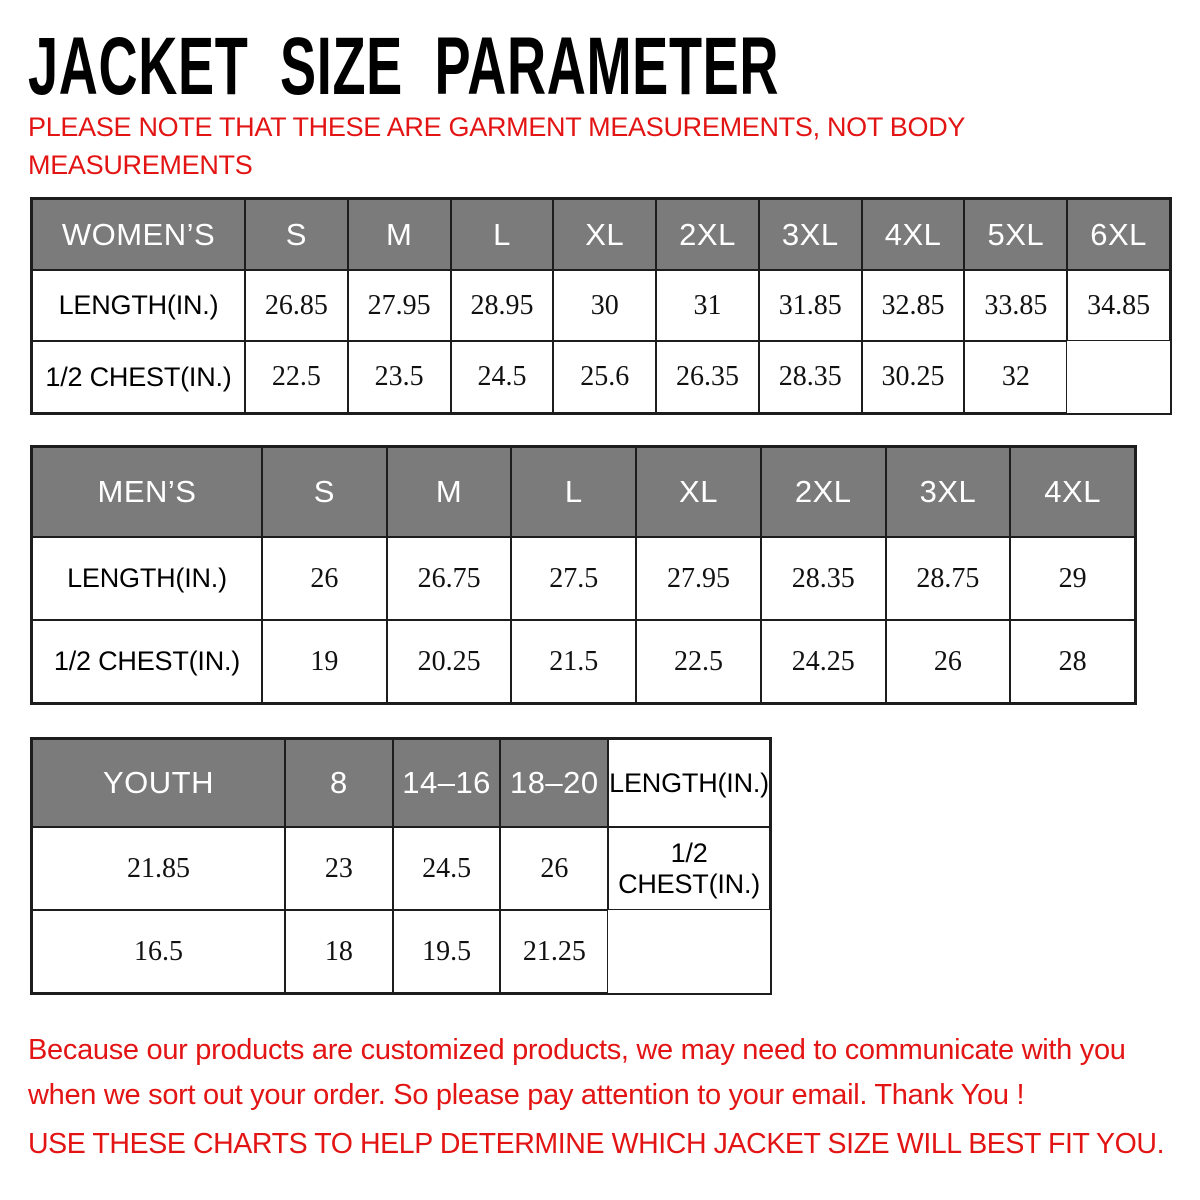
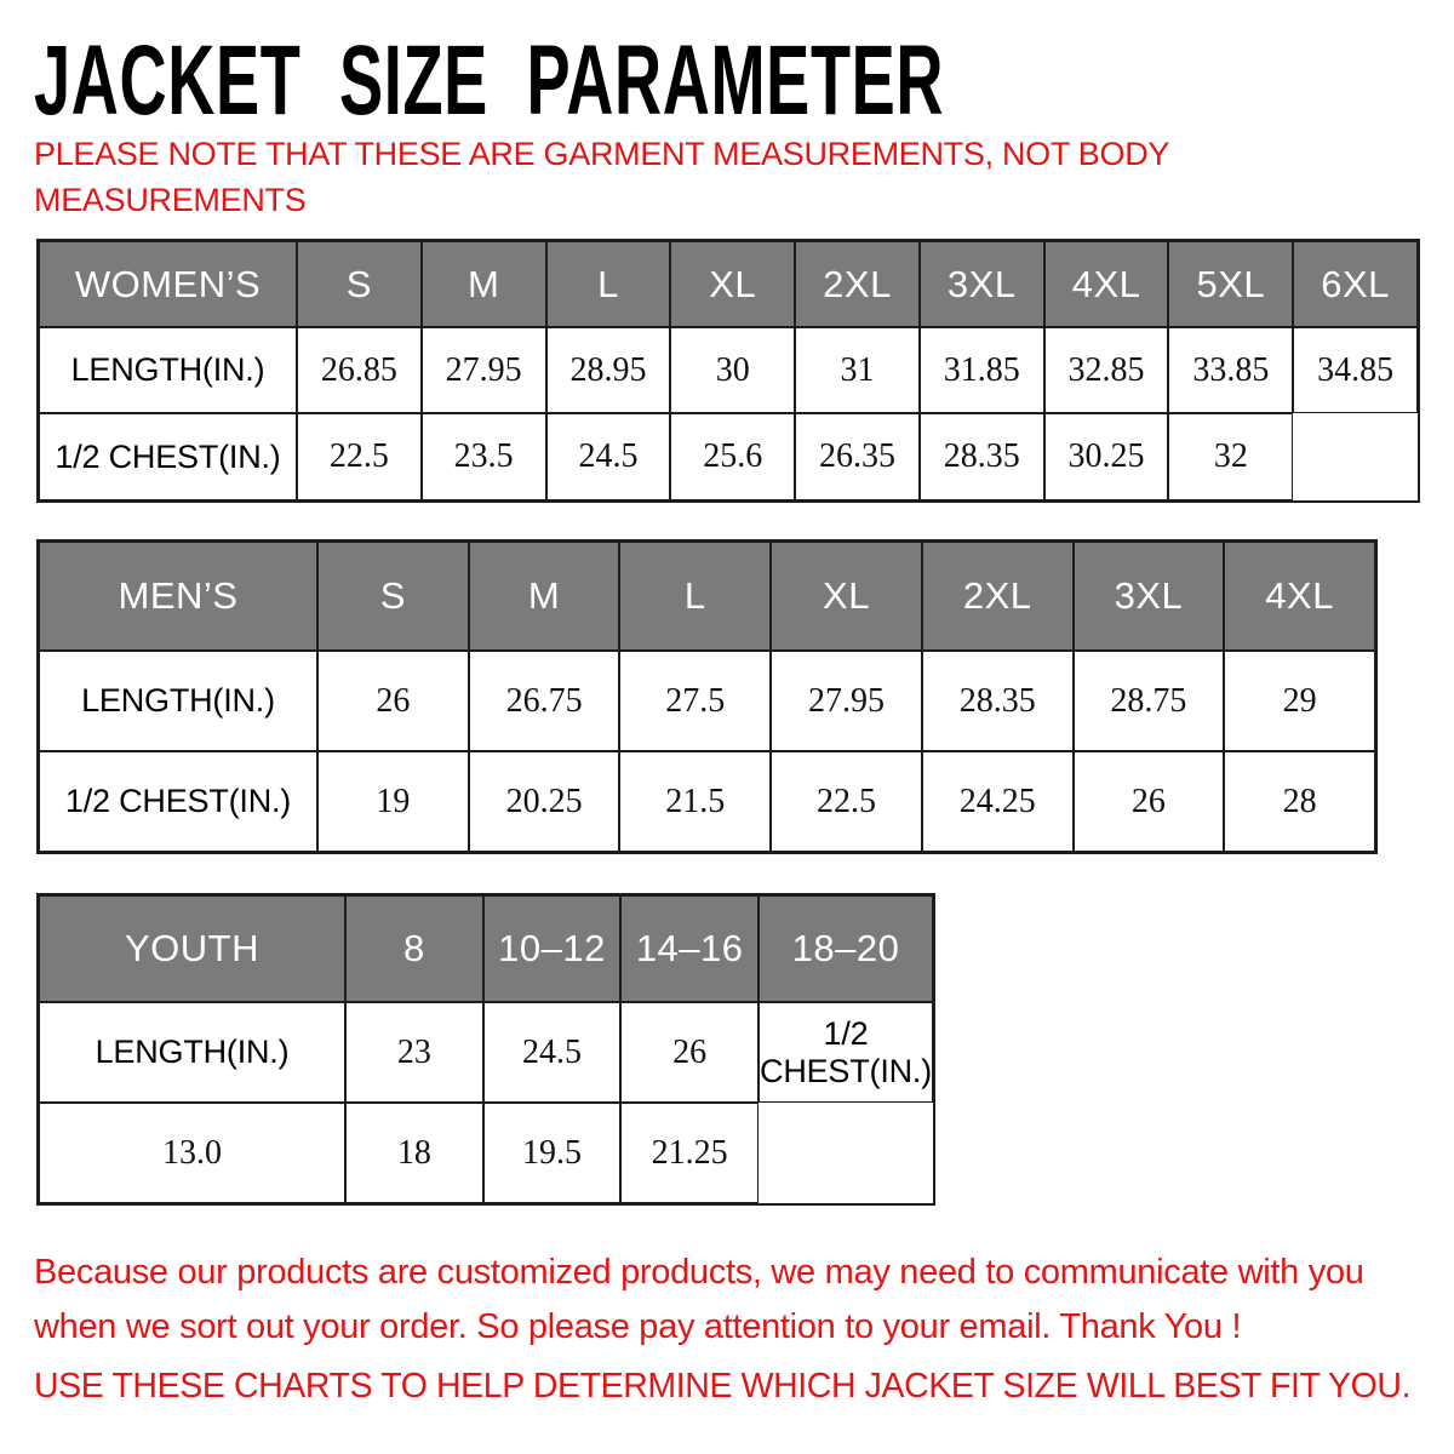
  JACKET SIZE PARAMETER
  PLEASE NOTE THAT THESE ARE GARMENT MEASUREMENTS, NOT BODY
  MEASUREMENTS
  WOMEN’S
  S
  M
  L
  XL
  2XL
  3XL
  4XL
  5XL
  6XL
  LENGTH(IN.)
  26.85
  27.95
  28.95
  30
  31
  31.85
  32.85
  33.85
  34.85
  1/2 CHEST(IN.)
  22.5
  23.5
  24.5
  25.6
  26.35
  28.35
  30.25
  32
  MEN’S
  S
  M
  L
  XL
  2XL
  3XL
  4XL
  LENGTH(IN.)
  26
  26.75
  27.5
  27.95
  28.35
  28.75
  29
  1/2 CHEST(IN.)
  19
  20.25
  21.5
  22.5
  24.25
  26
  28
  YOUTH
  8
+ 10–12
  14–16
  18–20
  LENGTH(IN.)
- 21.85
  23
  24.5
  26
  1/2 CHEST(IN.)
- 16.5
+ 13.0
  18
  19.5
  21.25
  Because our products are customized products, we may need to communicate with you
  when we sort out your order. So please pay attention to your email. Thank You !
  USE THESE CHARTS TO HELP DETERMINE WHICH JACKET SIZE WILL BEST FIT YOU.
